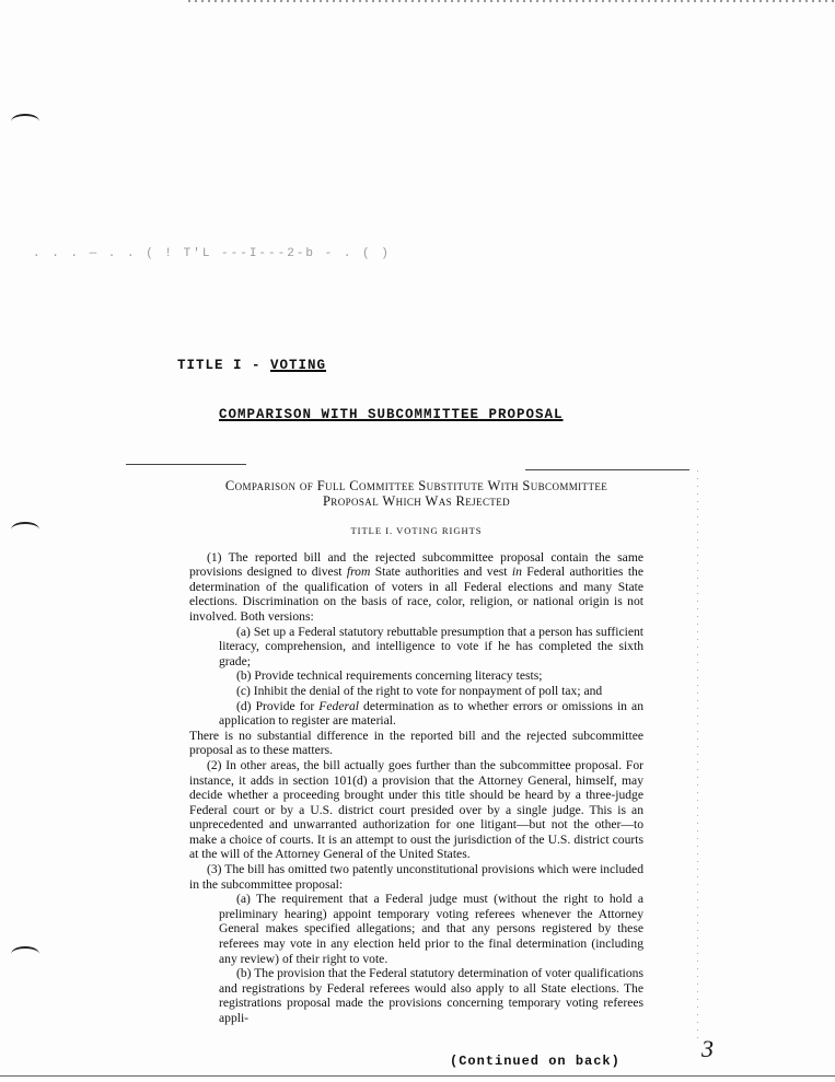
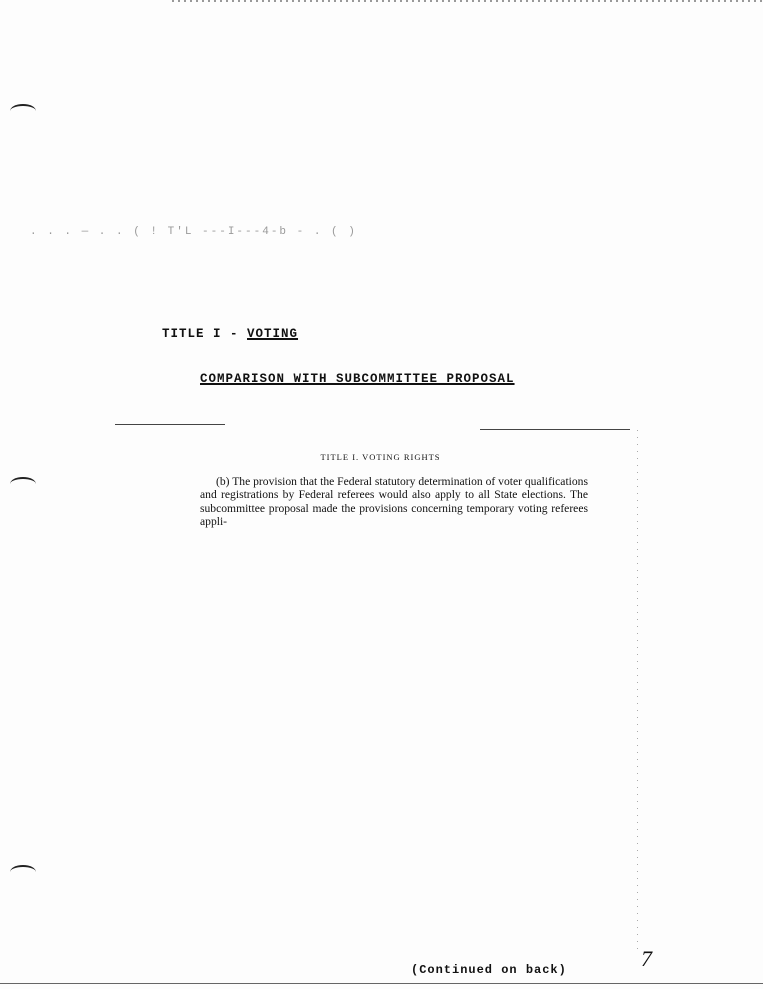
- . . . — . . ( ! T'L ---I---2-b - . ( )
+ . . . — . . ( ! T'L ---I---4-b - . ( )
  TITLE I - VOTING
  COMPARISON WITH SUBCOMMITTEE PROPOSAL
- Comparison of Full Committee Substitute With Subcommittee
- Proposal Which Was Rejected
  TITLE I. VOTING RIGHTS
- (1) The reported bill and the rejected subcommittee proposal contain the same provisions designed to divest from State authorities and vest in Federal authorities the determination of the qualification of voters in all Federal elections and many State elections. Discrimination on the basis of race, color, religion, or national origin is not involved. Both versions:
- (a) Set up a Federal statutory rebuttable presumption that a person has sufficient literacy, comprehension, and intelligence to vote if he has completed the sixth grade;
- (b) Provide technical requirements concerning literacy tests;
- (c) Inhibit the denial of the right to vote for nonpayment of poll tax; and
- (d) Provide for Federal determination as to whether errors or omissions in an application to register are material.
- There is no substantial difference in the reported bill and the rejected subcommittee proposal as to these matters.
- (2) In other areas, the bill actually goes further than the subcommittee proposal. For instance, it adds in section 101(d) a provision that the Attorney General, himself, may decide whether a proceeding brought under this title should be heard by a three-judge Federal court or by a U.S. district court presided over by a single judge. This is an unprecedented and unwarranted authorization for one litigant—but not the other—to make a choice of courts. It is an attempt to oust the jurisdiction of the U.S. district courts at the will of the Attorney General of the United States.
- (3) The bill has omitted two patently unconstitutional provisions which were included in the subcommittee proposal:
- (a) The requirement that a Federal judge must (without the right to hold a preliminary hearing) appoint temporary voting referees whenever the Attorney General makes specified allegations; and that any persons registered by these referees may vote in any election held prior to the final determination (including any review) of their right to vote.
- (b) The provision that the Federal statutory determination of voter qualifications and registrations by Federal referees would also apply to all State elections. The registrations proposal made the provisions concerning temporary voting referees appli-
+ (b) The provision that the Federal statutory determination of voter qualifications and registrations by Federal referees would also apply to all State elections. The subcommittee proposal made the provisions concerning temporary voting referees appli-
  (Continued on back)
- 3
+ 7
